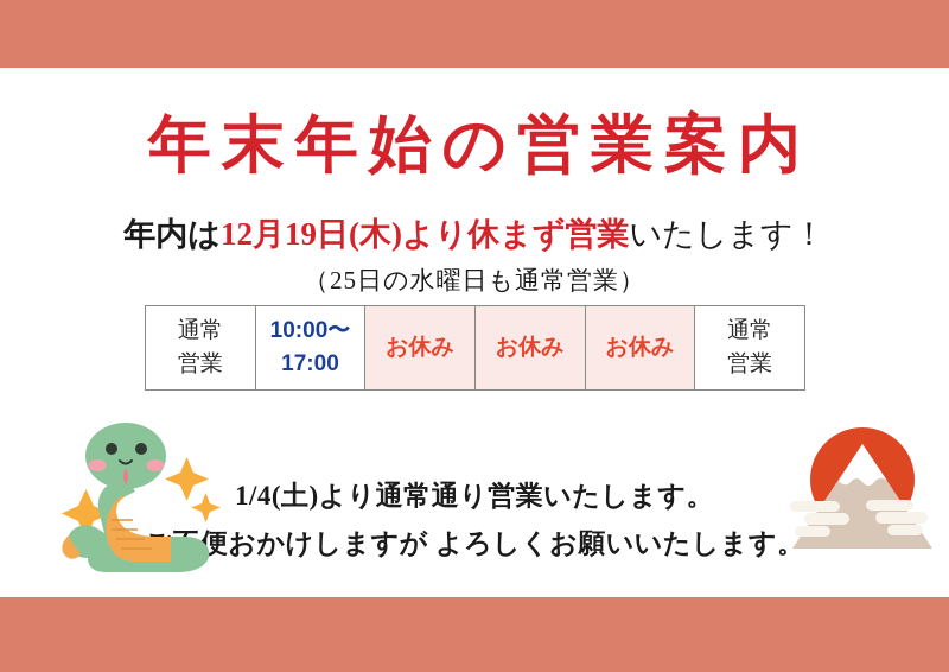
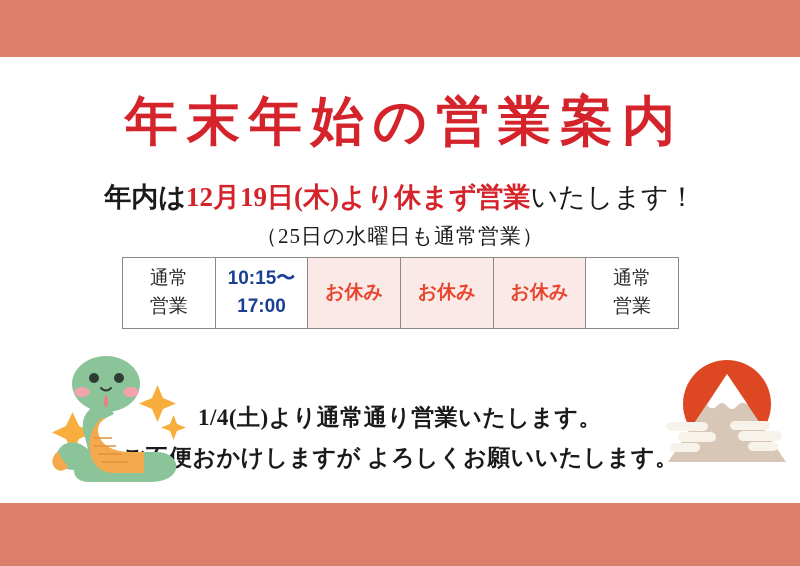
  年末年始の営業案内
  年内は12月19日(木)より休まず営業いたします！
  （25日の水曜日も通常営業）
- 通常 営業	10:00〜 17:00	お休み	お休み	お休み	通常 営業
+ 通常 営業	10:15〜 17:00	お休み	お休み	お休み	通常 営業
  1/4(土)より通常通り営業いたします。
  便おかけしますが よろしくお願いいたします。
